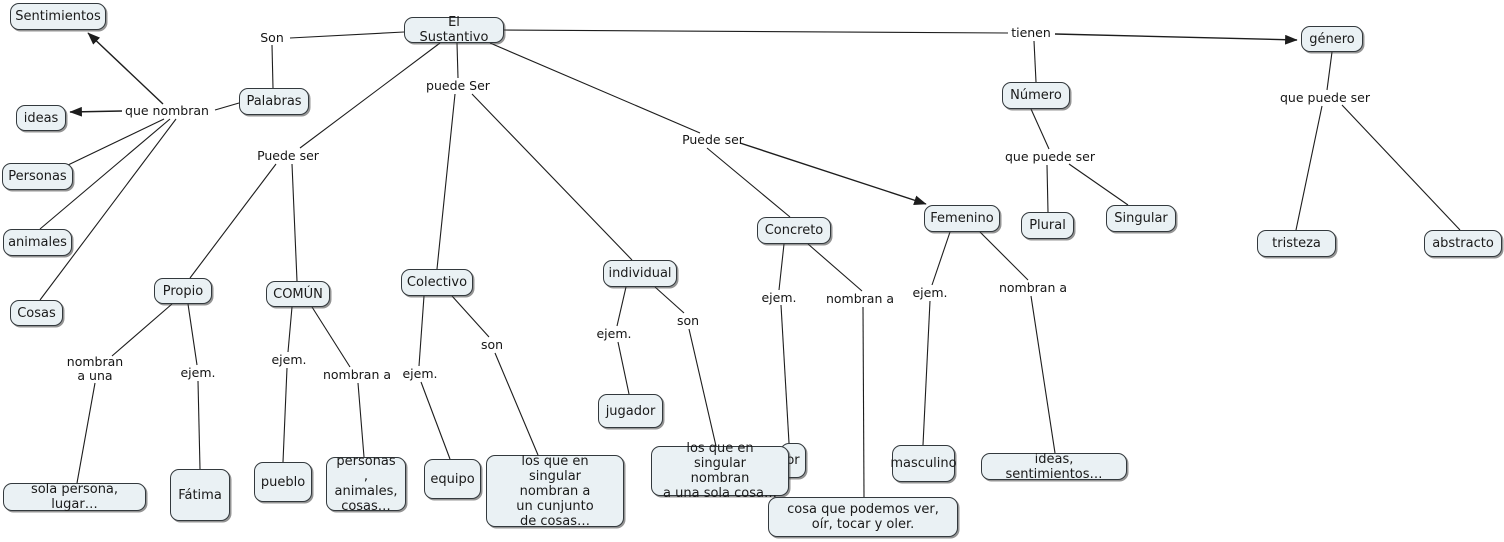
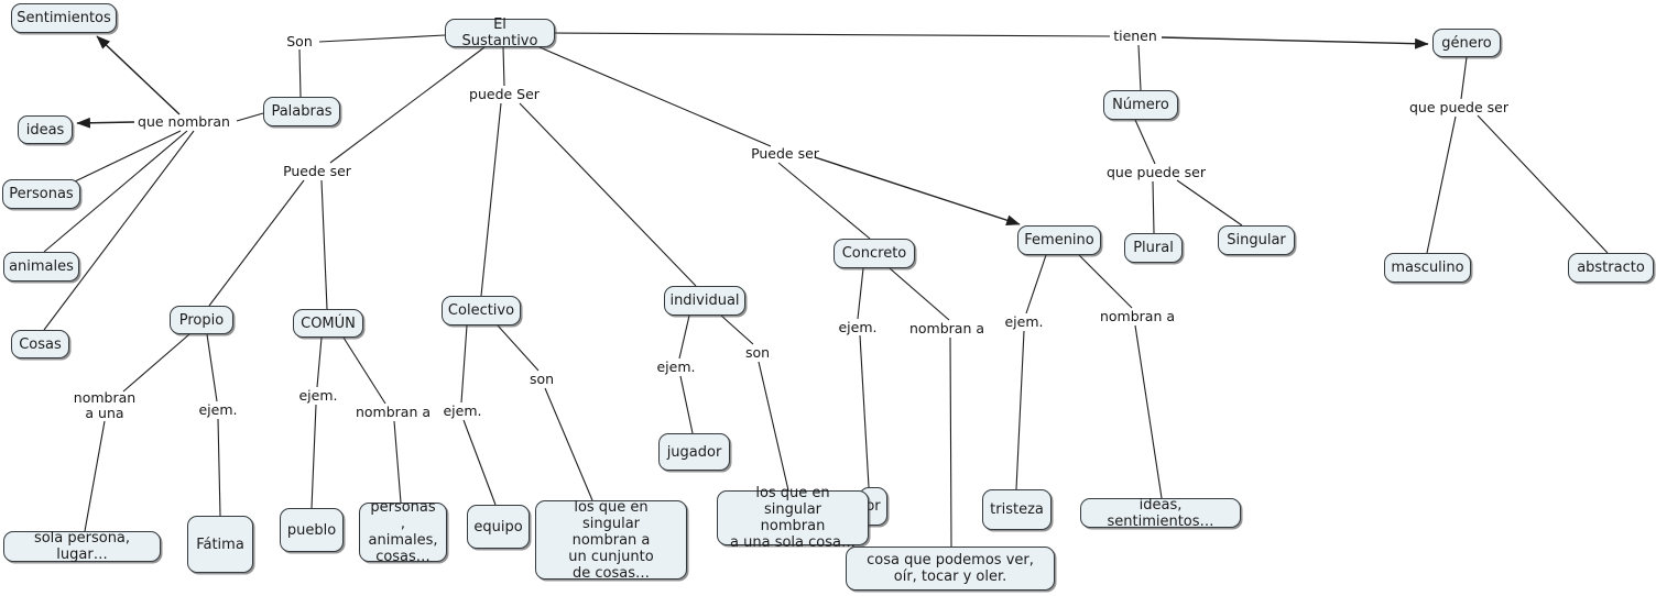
  Sentimientos
  El Sustantivo
  género
  Palabras
  Número
  ideas
  Personas
  Plural
  Singular
  Femenino
  Concreto
  animales
- tristeza
+ masculino
  abstracto
  individual
  Colectivo
  Propio
  COMÚN
  Cosas
  jugador
  or
- masculino
+ tristeza
  ideas, sentimientos…
  los que en singular
  nombran
  a una sola cosa…
  sola persona, lugar…
  Fátima
  pueblo
  personas
  , animales,
  cosas…
  equipo
  los que en singular
  nombran a
  un cunjunto
  de cosas…
  cosa que podemos ver,
  oír, tocar y oler.
  Son
  tienen
  puede Ser
  que nombran
  que puede ser
  Puede ser
  que puede ser
  Puede ser
  ejem.
  nombran a
  ejem.
  nombran a
  son
  ejem.
  son
  nombran
  a una
  ejem.
  ejem.
  nombran a
  ejem.
